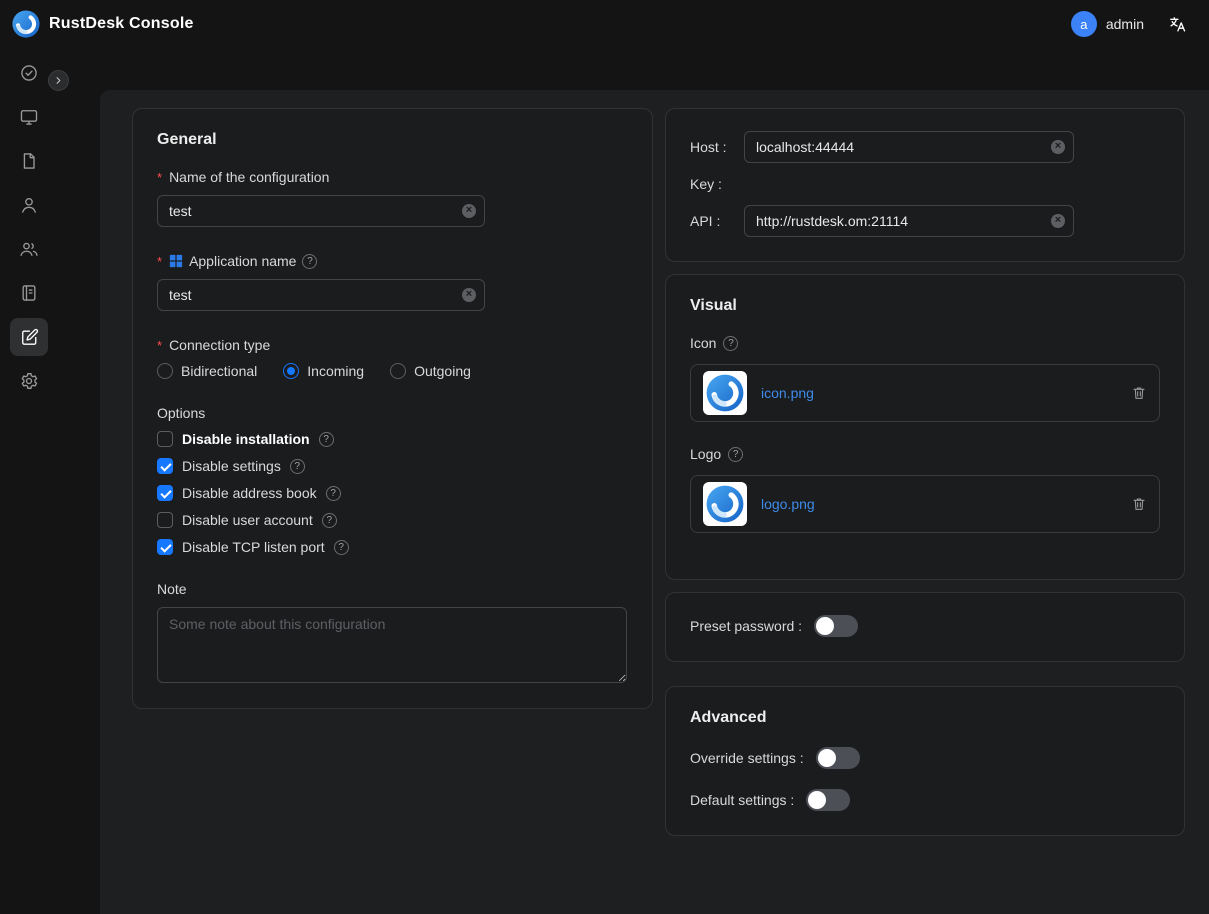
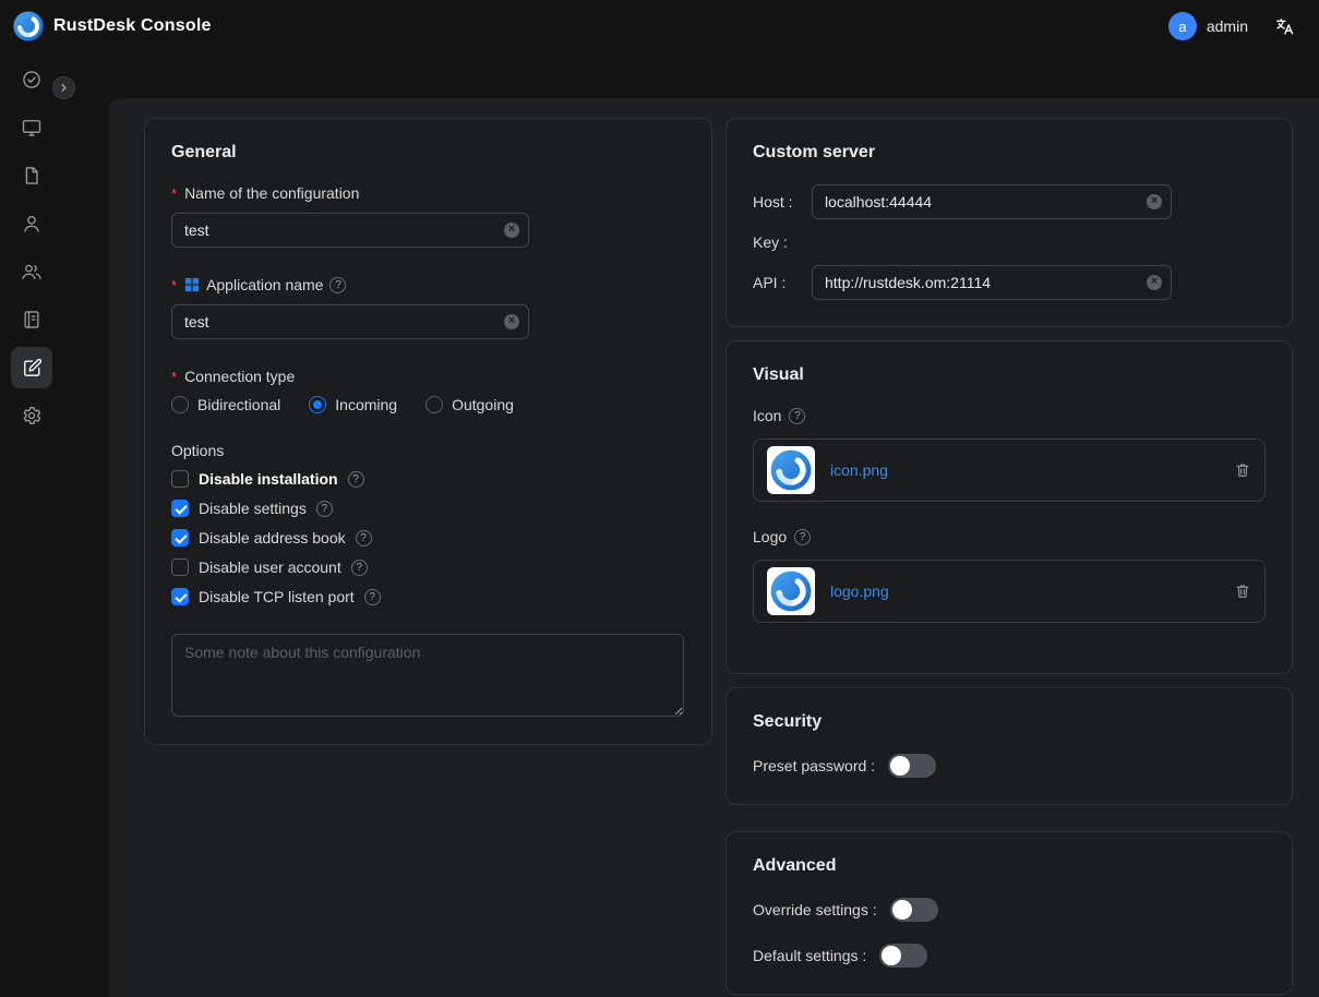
  RustDesk Console
  a
  admin
  General
  *
  Name of the configuration
  test
  ×
  *
  Application name
  ?
  test
  ×
  *
  Connection type
  Bidirectional
  Incoming
  Outgoing
  Options
  Disable installation
  ?
  Disable settings
  ?
  Disable address book
  ?
  Disable user account
  ?
  Disable TCP listen port
  ?
- Note
  Some note about this configuration
+ Custom server
  Host :
  localhost:44444
  ×
  Key :
  API :
  http://rustdesk.om:21114
  ×
  Visual
  Icon
  ?
  icon.png
  Logo
  ?
  logo.png
+ Security
  Preset password :
  Advanced
  Override settings :
  Default settings :
